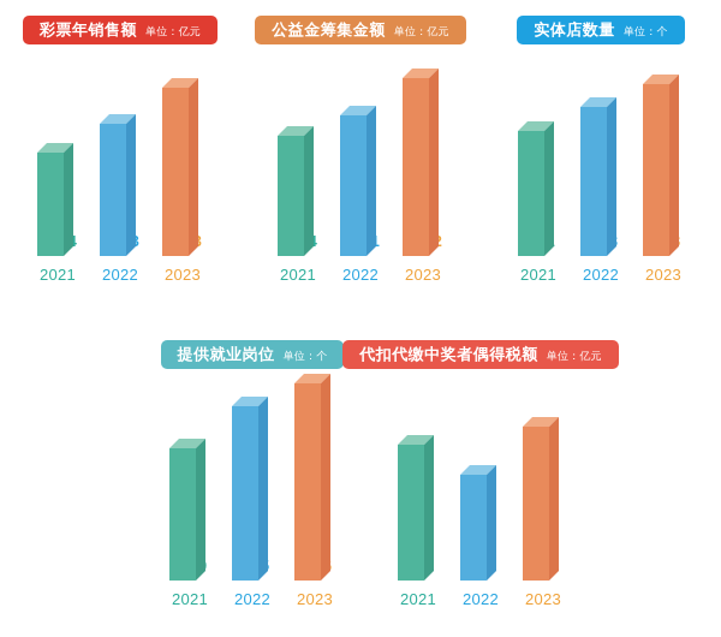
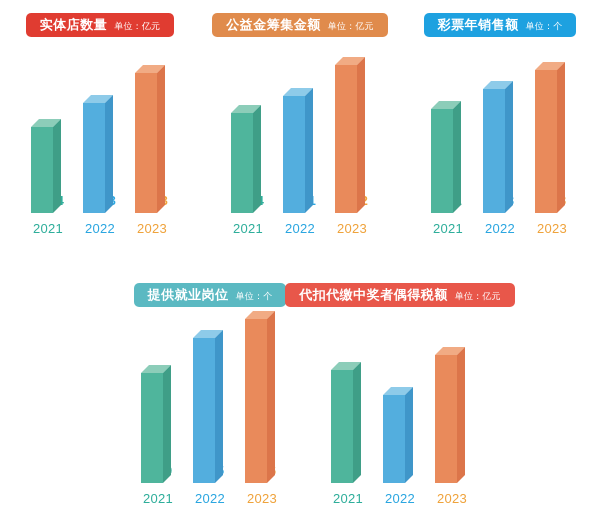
- 彩票年销售额
+ 实体店数量
  单位：亿元
  2021
  2022
  2023
  公益金筹集金额
  单位：亿元
  2021
  2022
  2023
- 实体店数量
+ 彩票年销售额
  单位：个
  2021
  2022
  2023
  提供就业岗位
  单位：个
  2021
  2022
  2023
  代扣代缴中奖者偶得税额
  单位：亿元
  2021
  2022
  2023
